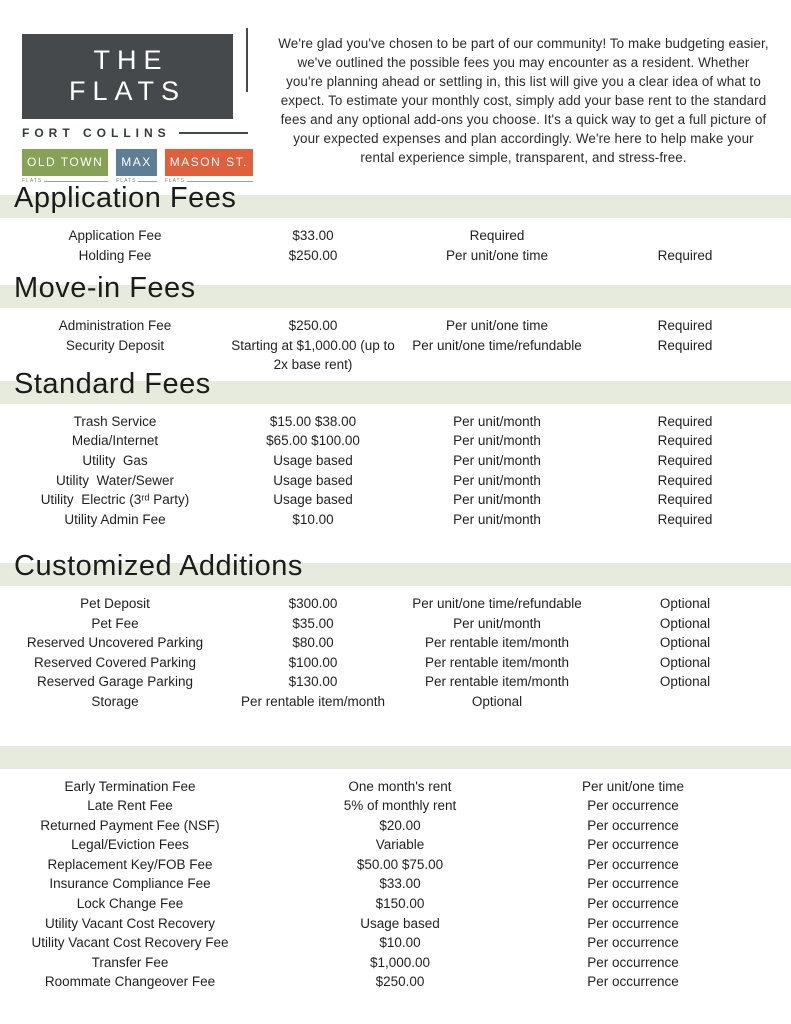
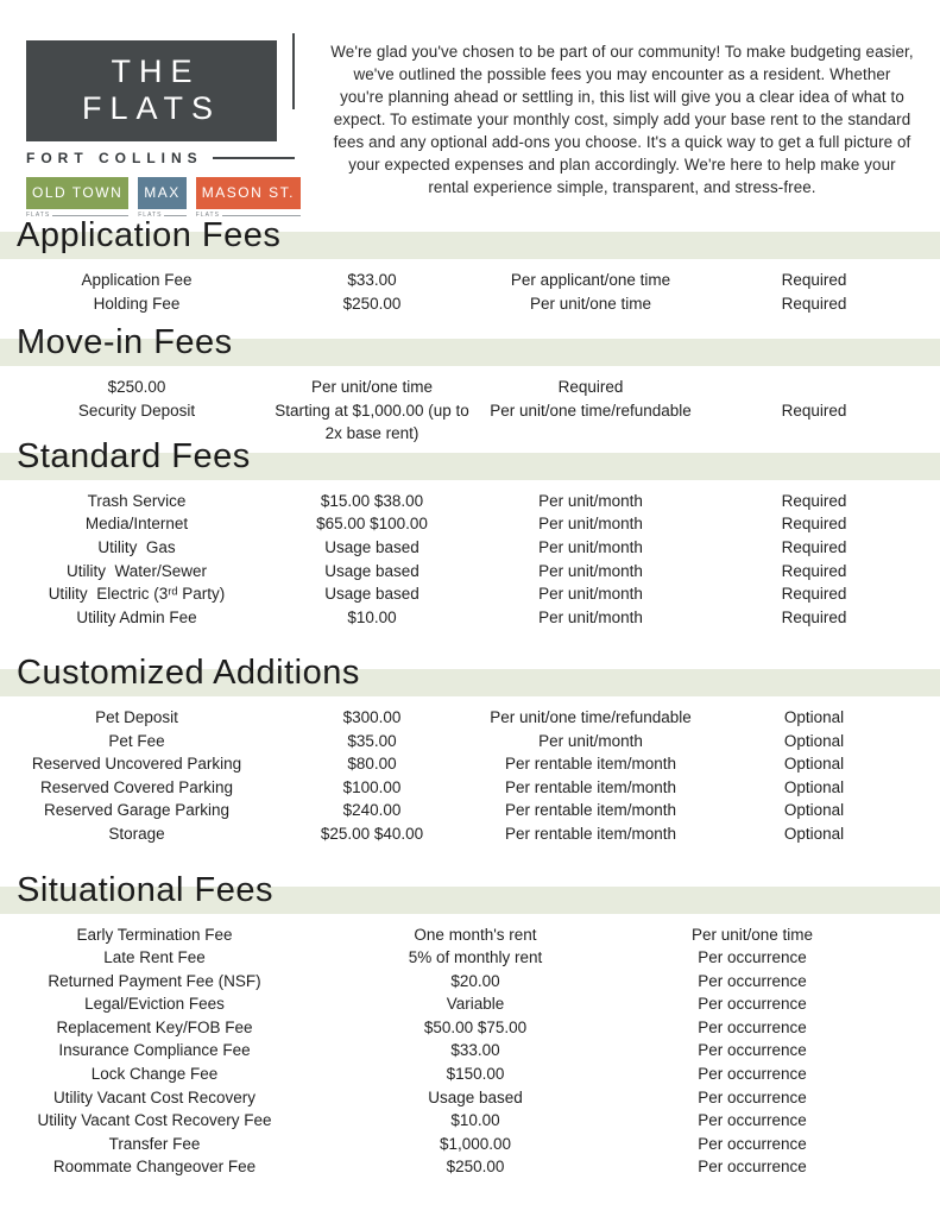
  THE FLATS
  FORT COLLINS
  OLD TOWN
  MAX
  MASON ST.
  We're glad you've chosen to be part of our community! To make budgeting easier, we've outlined the possible fees you may encounter as a resident. Whether you're planning ahead or settling in, this list will give you a clear idea of what to expect. To estimate your monthly cost, simply add your base rent to the standard fees and any optional add-ons you choose. It's a quick way to get a full picture of your expected expenses and plan accordingly. We're here to help make your rental experience simple, transparent, and stress-free.
  Application Fees
  Application Fee
  $33.00
+ Per applicant/one time
  Required
  Holding Fee
  $250.00
  Per unit/one time
  Required
  Move-in Fees
- Administration Fee
  $250.00
  Per unit/one time
  Required
  Security Deposit
  Starting at $1,000.00 (up to 2x base rent)
  Per unit/one time/refundable
  Required
  Standard Fees
  Trash Service
  $15.00 $38.00
  Per unit/month
  Required
  Media/Internet
  $65.00 $100.00
  Per unit/month
  Required
  Utility Gas
  Usage based
  Per unit/month
  Required
  Utility Water/Sewer
  Usage based
  Per unit/month
  Required
  Utility Electric (3ʳᵈ Party)
  Usage based
  Per unit/month
  Required
  Utility Admin Fee
  $10.00
  Per unit/month
  Required
  Customized Additions
  Pet Deposit
  $300.00
  Per unit/one time/refundable
  Optional
  Pet Fee
  $35.00
  Per unit/month
  Optional
  Reserved Uncovered Parking
  $80.00
  Per rentable item/month
  Optional
  Reserved Covered Parking
  $100.00
  Per rentable item/month
  Optional
  Reserved Garage Parking
- $130.00
+ $240.00
  Per rentable item/month
  Optional
  Storage
+ $25.00 $40.00
  Per rentable item/month
  Optional
+ Situational Fees
  Early Termination Fee
  One month's rent
  Per unit/one time
  Late Rent Fee
  5% of monthly rent
  Per occurrence
  Returned Payment Fee (NSF)
  $20.00
  Per occurrence
  Legal/Eviction Fees
  Variable
  Per occurrence
  Replacement Key/FOB Fee
  $50.00 $75.00
  Per occurrence
  Insurance Compliance Fee
  $33.00
  Per occurrence
  Lock Change Fee
  $150.00
  Per occurrence
  Utility Vacant Cost Recovery
  Usage based
  Per occurrence
  Utility Vacant Cost Recovery Fee
  $10.00
  Per occurrence
  Transfer Fee
  $1,000.00
  Per occurrence
  Roommate Changeover Fee
  $250.00
  Per occurrence
